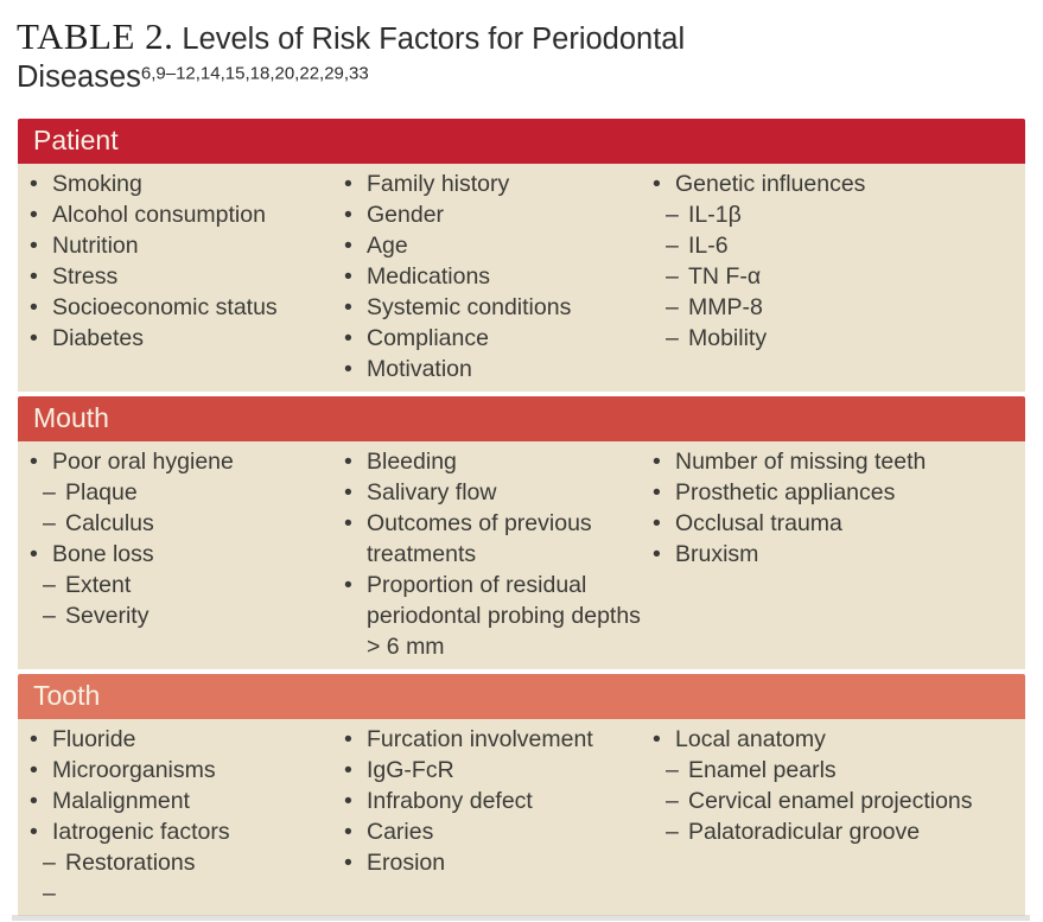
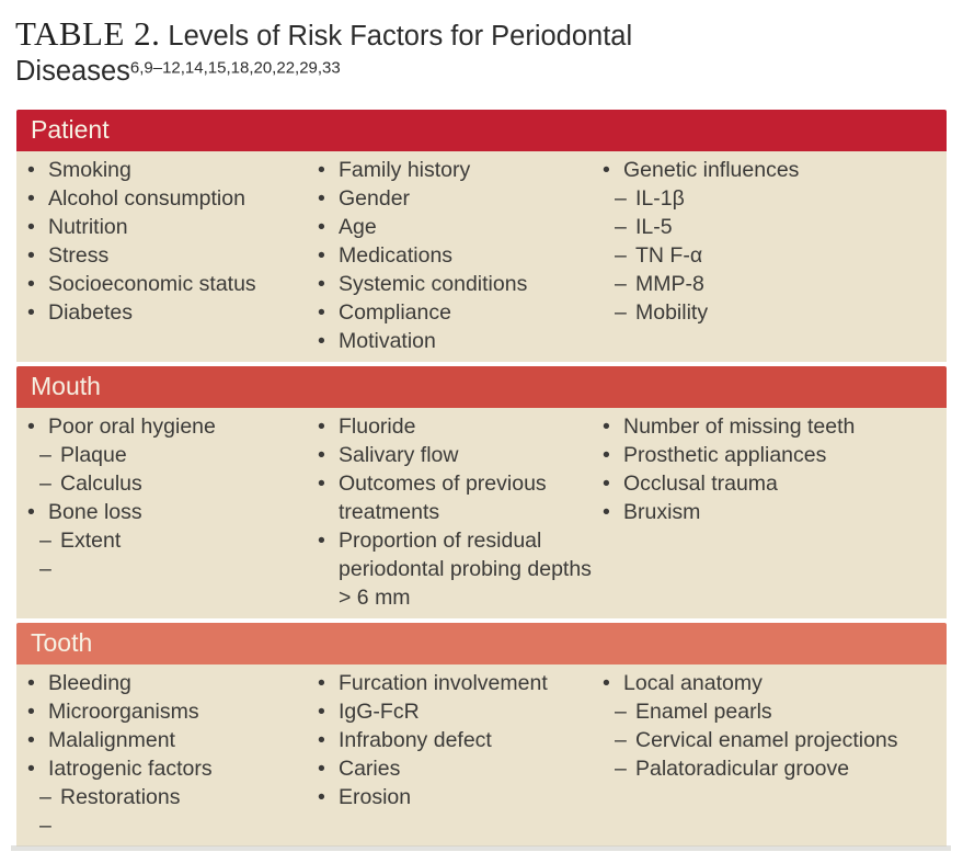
  TABLE 2. Levels of Risk Factors for Periodontal Diseases6,9–12,14,15,18,20,22,29,33
  Patient
  •
  Smoking
  •
  Alcohol consumption
  •
  Nutrition
  •
  Stress
  •
  Socioeconomic status
  •
  Diabetes
  •
  Family history
  •
  Gender
  •
  Age
  •
  Medications
  •
  Systemic conditions
  •
  Compliance
  •
  Motivation
  •
  Genetic influences
  –
  IL-1β
  –
- IL-6
+ IL-5
  –
  TN F-α
  –
  MMP-8
  –
  Mobility
  Mouth
  •
  Poor oral hygiene
  –
  Plaque
  –
  Calculus
  •
  Bone loss
  –
  Extent
  –
- Severity
  •
- Bleeding
+ Fluoride
  •
  Salivary flow
  •
  Outcomes of previous treatments
  •
  Proportion of residual periodontal probing depths > 6 mm
  •
  Number of missing teeth
  •
  Prosthetic appliances
  •
  Occlusal trauma
  •
  Bruxism
  Tooth
  •
- Fluoride
+ Bleeding
  •
  Microorganisms
  •
  Malalignment
  •
  Iatrogenic factors
  –
  Restorations
  –
  •
  Furcation involvement
  •
  IgG-FcR
  •
  Infrabony defect
  •
  Caries
  •
  Erosion
  •
  Local anatomy
  –
  Enamel pearls
  –
  Cervical enamel projections
  –
  Palatoradicular groove
